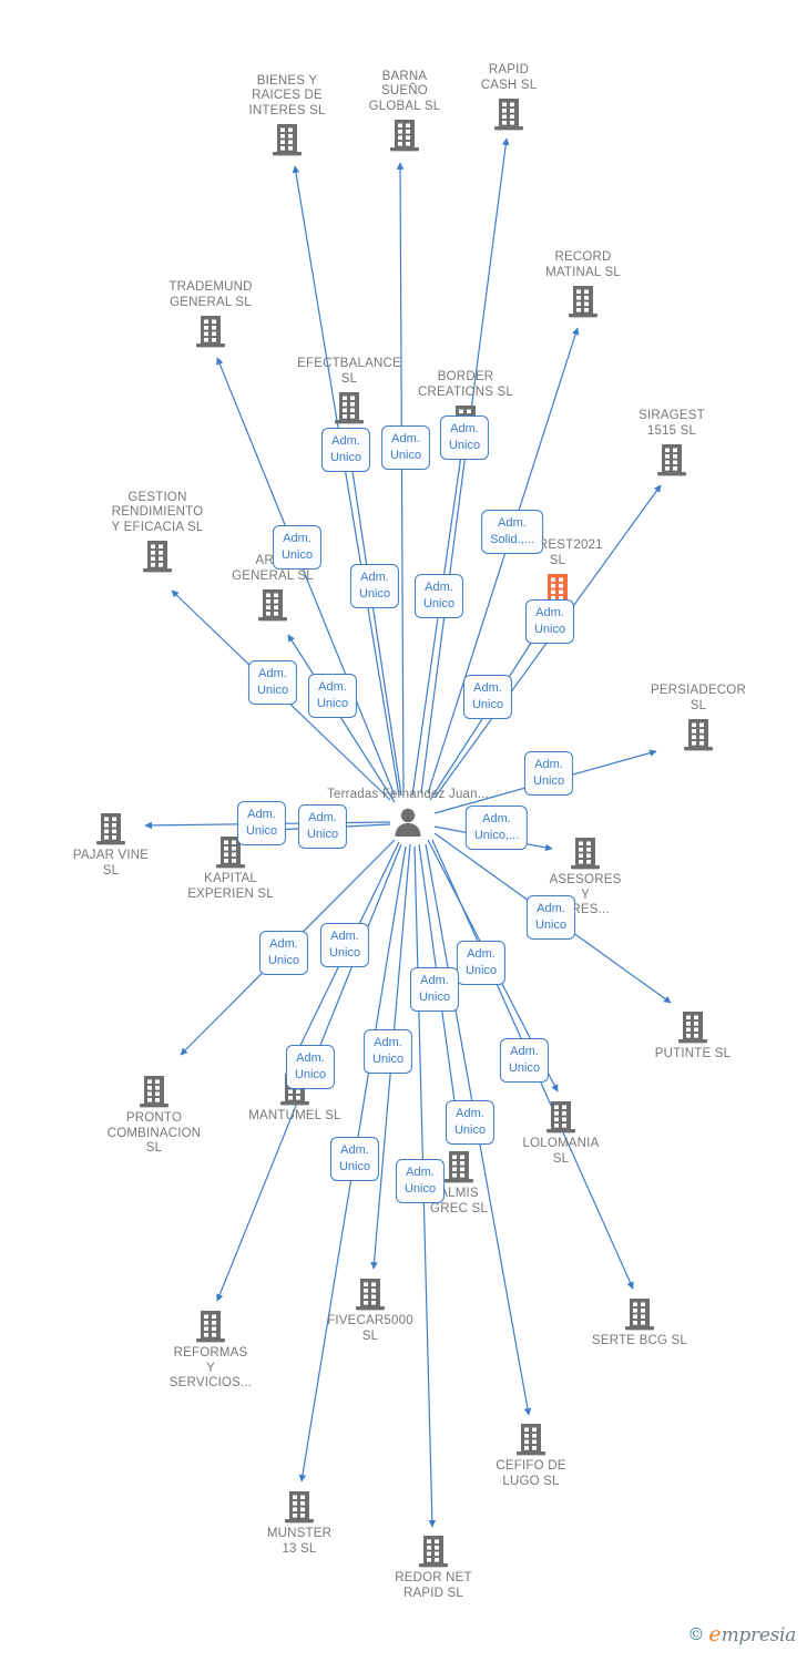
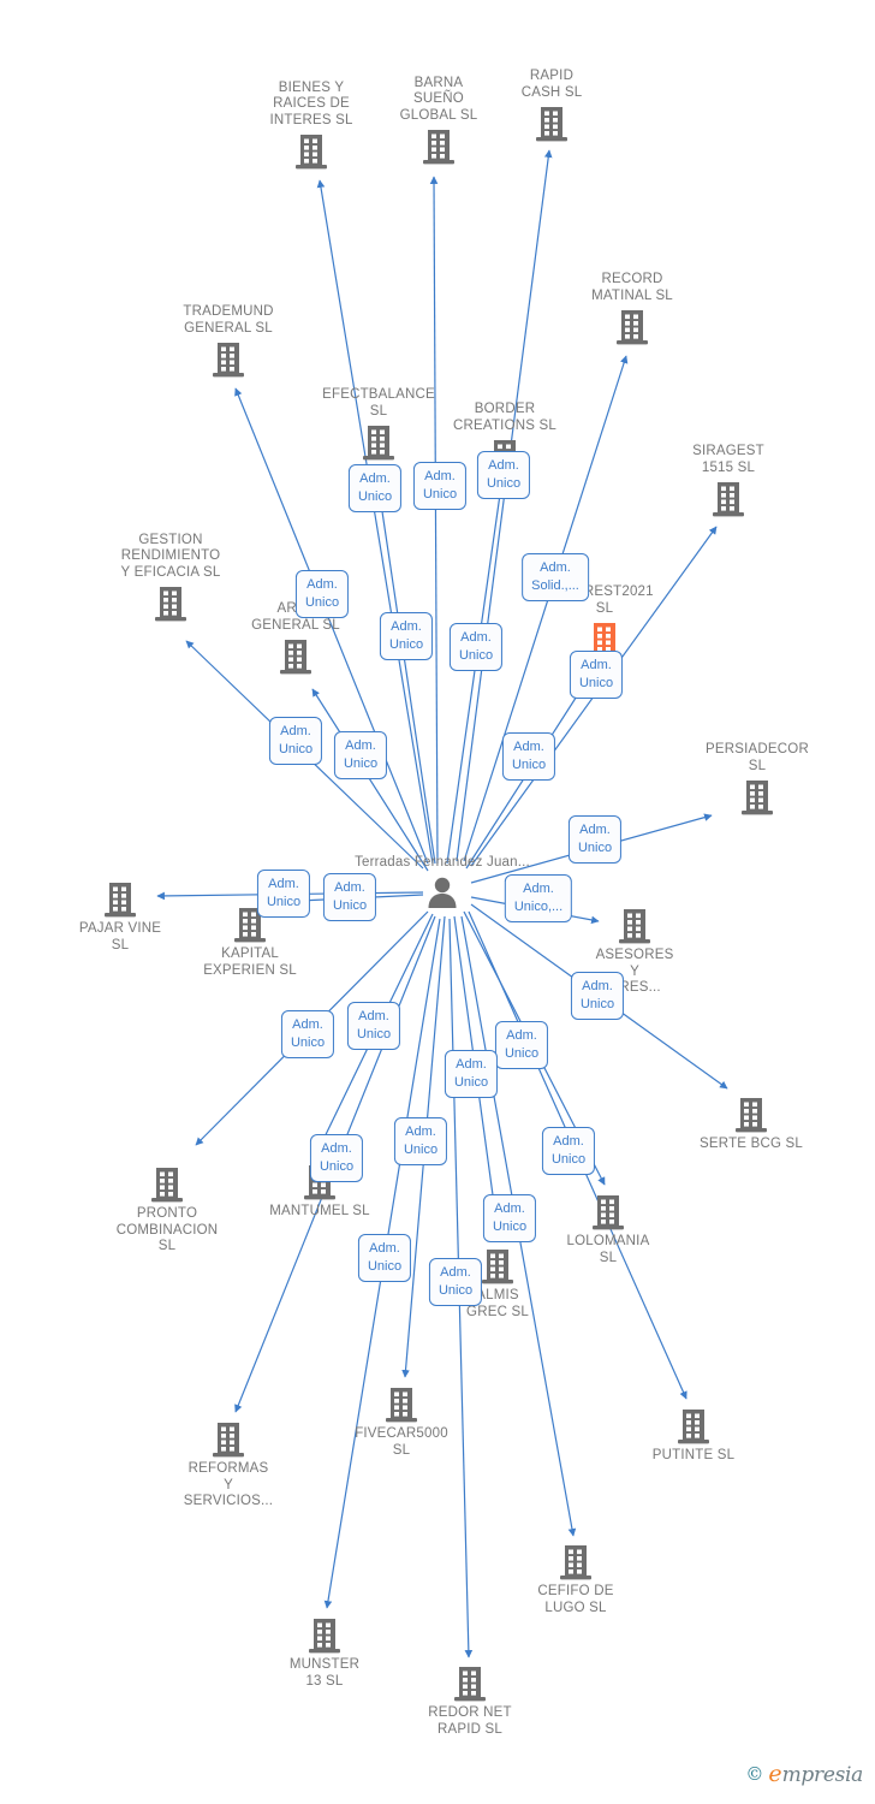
  BIENES Y
  RAICES DE
  INTERES SL
  BARNA
  SUEÑO
  GLOBAL SL
  RAPID
  CASH SL
  RECORD
  MATINAL SL
  TRADEMUND
  GENERAL SL
  EFECTBALANCE
  SL
  BORDER
  CREATIONS SL
  SIRAGEST
  1515 SL
  GESTION
  RENDIMIENTO
  Y EFICACIA SL
  GENERAL SL
  REST2021
  SL
  PERSIADECOR
  SL
  PAJAR VINE
  SL
  KAPITAL
  EXPERIEN SL
  ASESORES
  Y
  RES...
- PUTINTE SL
+ SERTE BCG SL
  PRONTO
  COMBINACION
  SL
  MANTUMEL SL
  LOLOMANIA
  SL
  LMIS
  GREC SL
- SERTE BCG SL
+ PUTINTE SL
  FIVECAR5000
  SL
  REFORMAS
  Y
  SERVICIOS...
  CEFIFO DE
  LUGO SL
  MUNSTER
  13 SL
  REDOR NET
  RAPID SL
  Terradas Fernandez Juan...
  Adm.
  Unico
  Adm.
  Unico
  Adm.
  Unico
  Adm.
  Solid.,...
  Adm.
  Unico
  Adm.
  Unico
  Adm.
  Unico
  Adm.
  Unico
  Adm.
  Unico
  Adm.
  Unico
  Adm.
  Unico
  Adm.
  Unico
  Adm.
  Unico
  Adm.
  Unico
  Adm.
  Unico,...
  Adm.
  Unico
  Adm.
  Unico
  Adm.
  Unico
  Adm.
  Unico
  Adm.
  Unico
  Adm.
  Unico
  Adm.
  Unico
  Adm.
  Unico
  Adm.
  Unico
  Adm.
  Unico
  Adm.
  Unico
  ©
  empresia
